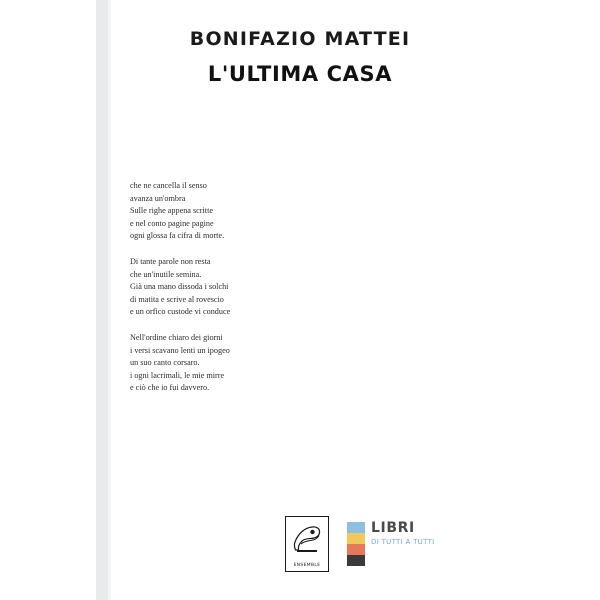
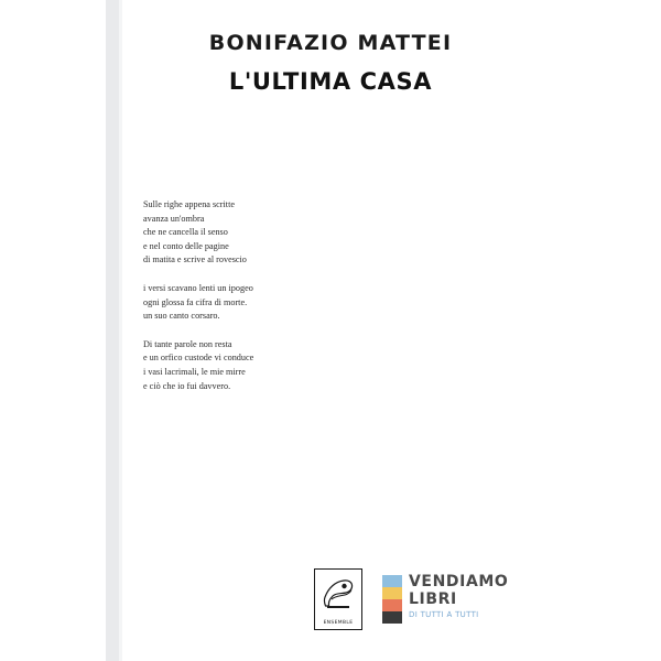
  BONIFAZIO MATTEI
  L'ULTIMA CASA
- che ne cancella il senso
+ Sulle righe appena scritte
  avanza un'ombra
- Sulle righe appena scritte
+ che ne cancella il senso
- e nel conto pagine pagine
+ e nel conto delle pagine
- ogni glossa fa cifra di morte.
+ di matita e scrive al rovescio
- Di tante parole non resta
+ i versi scavano lenti un ipogeo
- che un'inutile semina.
- Già una mano dissoda i solchi
- di matita e scrive al rovescio
+ ogni glossa fa cifra di morte.
- e un orfico custode vi conduce
+ un suo canto corsaro.
- Nell'ordine chiaro dei giorni
- i versi scavano lenti un ipogeo
+ Di tante parole non resta
- un suo canto corsaro.
+ e un orfico custode vi conduce
- i ogni lacrimali, le mie mirre
+ i vasi lacrimali, le mie mirre
  e ciò che io fui davvero.
+ VENDIAMO
  LIBRI
  DI TUTTI A TUTTI
